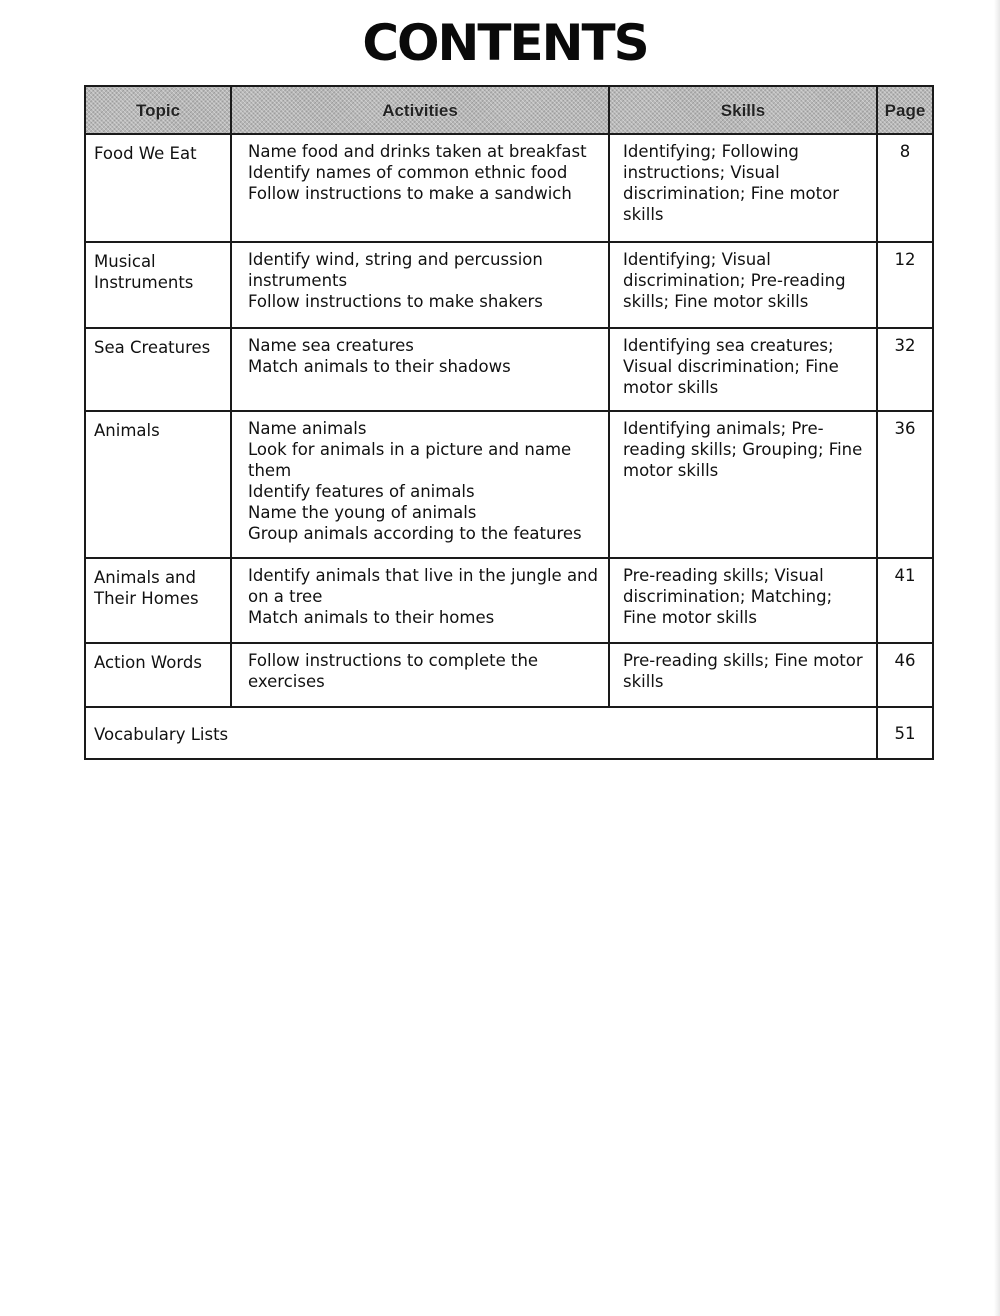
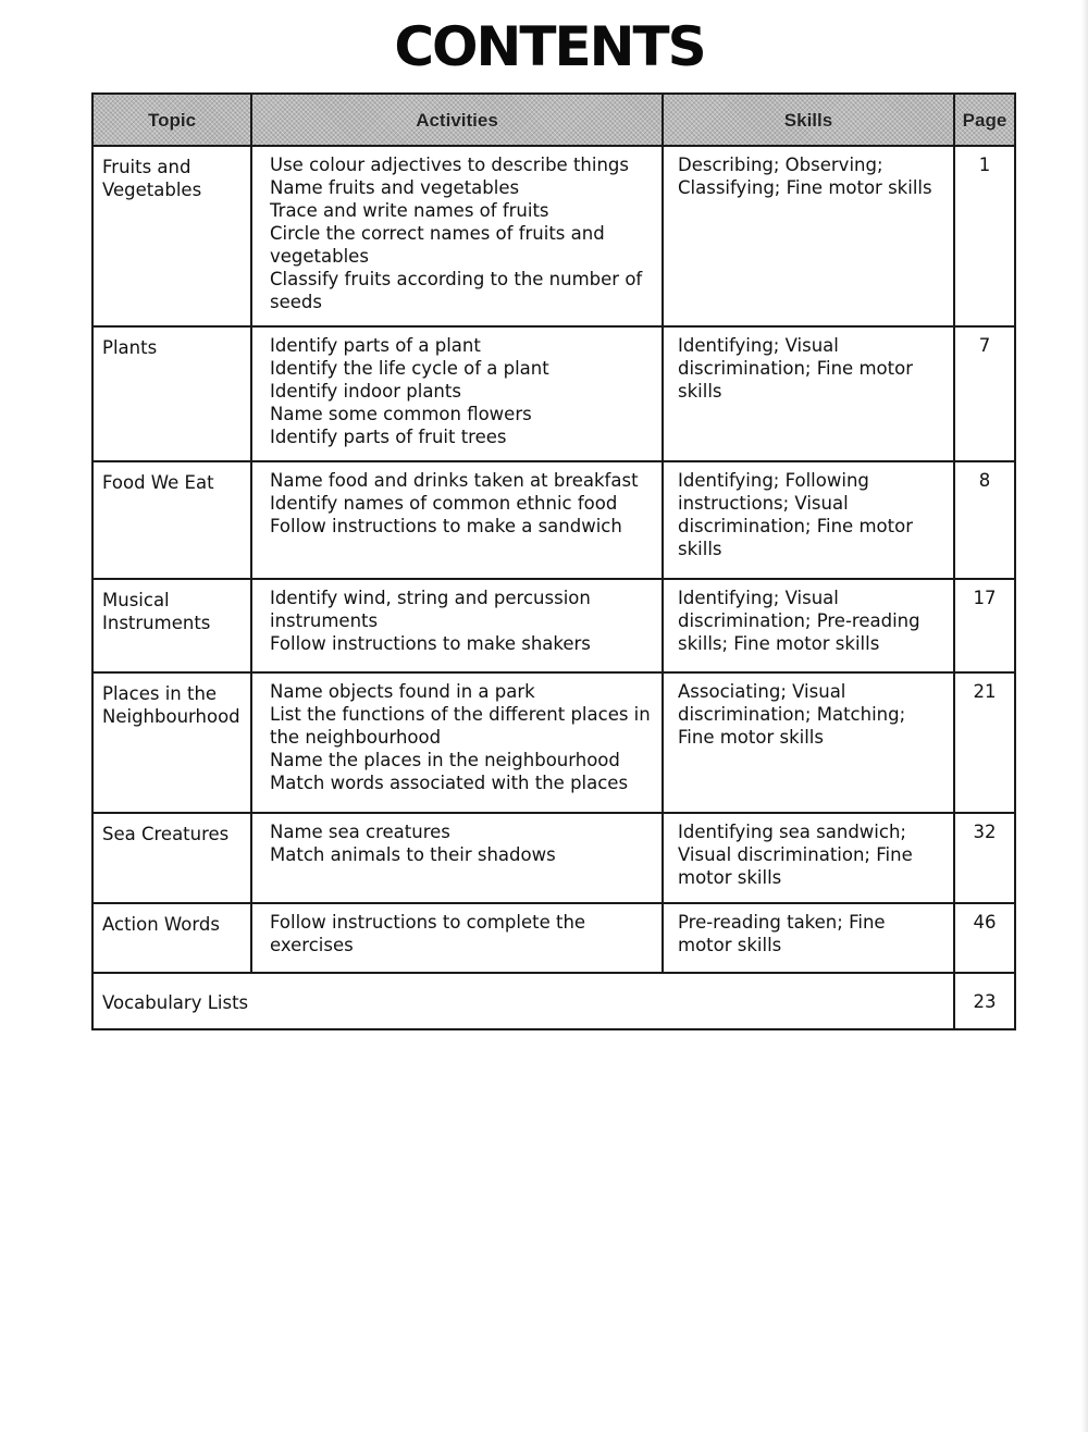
  CONTENTS
  Topic	Activities	Skills	Page
+ Fruits and Vegetables	Use colour adjectives to describe thingsName fruits and vegetablesTrace and write names of fruitsCircle the correct names of fruits and vegetablesClassify fruits according to the number of seeds	Describing; Observing; Classifying; Fine motor skills	1
+ Plants	Identify parts of a plantIdentify the life cycle of a plantIdentify indoor plantsName some common flowersIdentify parts of fruit trees	Identifying; Visual discrimination; Fine motor skills	7
  Food We Eat	Name food and drinks taken at breakfastIdentify names of common ethnic foodFollow instructions to make a sandwich	Identifying; Following instructions; Visual discrimination; Fine motor skills	8
- Musical Instruments	Identify wind, string and percussion instrumentsFollow instructions to make shakers	Identifying; Visual discrimination; Pre-reading skills; Fine motor skills	12
+ Musical Instruments	Identify wind, string and percussion instrumentsFollow instructions to make shakers	Identifying; Visual discrimination; Pre-reading skills; Fine motor skills	17
+ Places in the Neighbourhood	Name objects found in a parkList the functions of the different places in the neighbourhoodName the places in the neighbourhoodMatch words associated with the places	Associating; Visual discrimination; Matching; Fine motor skills	21
- Sea Creatures	Name sea creaturesMatch animals to their shadows	Identifying sea creatures; Visual discrimination; Fine motor skills	32
+ Sea Creatures	Name sea creaturesMatch animals to their shadows	Identifying sea sandwich; Visual discrimination; Fine motor skills	32
- Animals	Name animalsLook for animals in a picture and name themIdentify features of animalsName the young of animalsGroup animals according to the features	Identifying animals; Pre-reading skills; Grouping; Fine motor skills	36
- Animals and Their Homes	Identify animals that live in the jungle and on a treeMatch animals to their homes	Pre-reading skills; Visual discrimination; Matching; Fine motor skills	41
- Action Words	Follow instructions to complete the exercises	Pre-reading skills; Fine motor skills	46
+ Action Words	Follow instructions to complete the exercises	Pre-reading taken; Fine motor skills	46
- Vocabulary Lists	51
+ Vocabulary Lists	23
